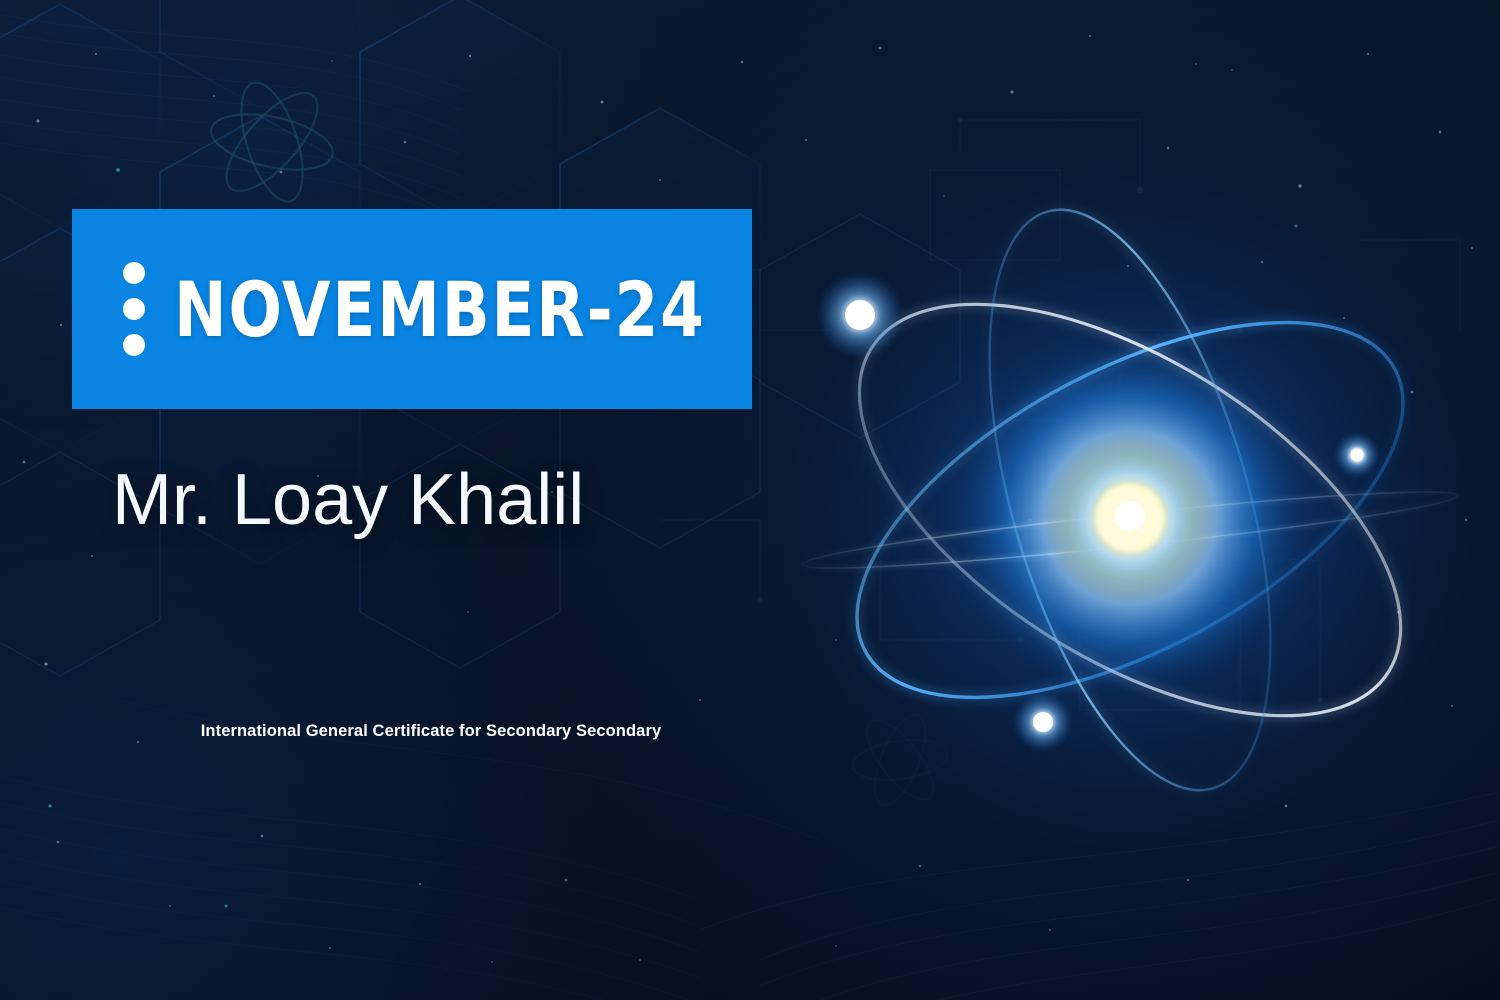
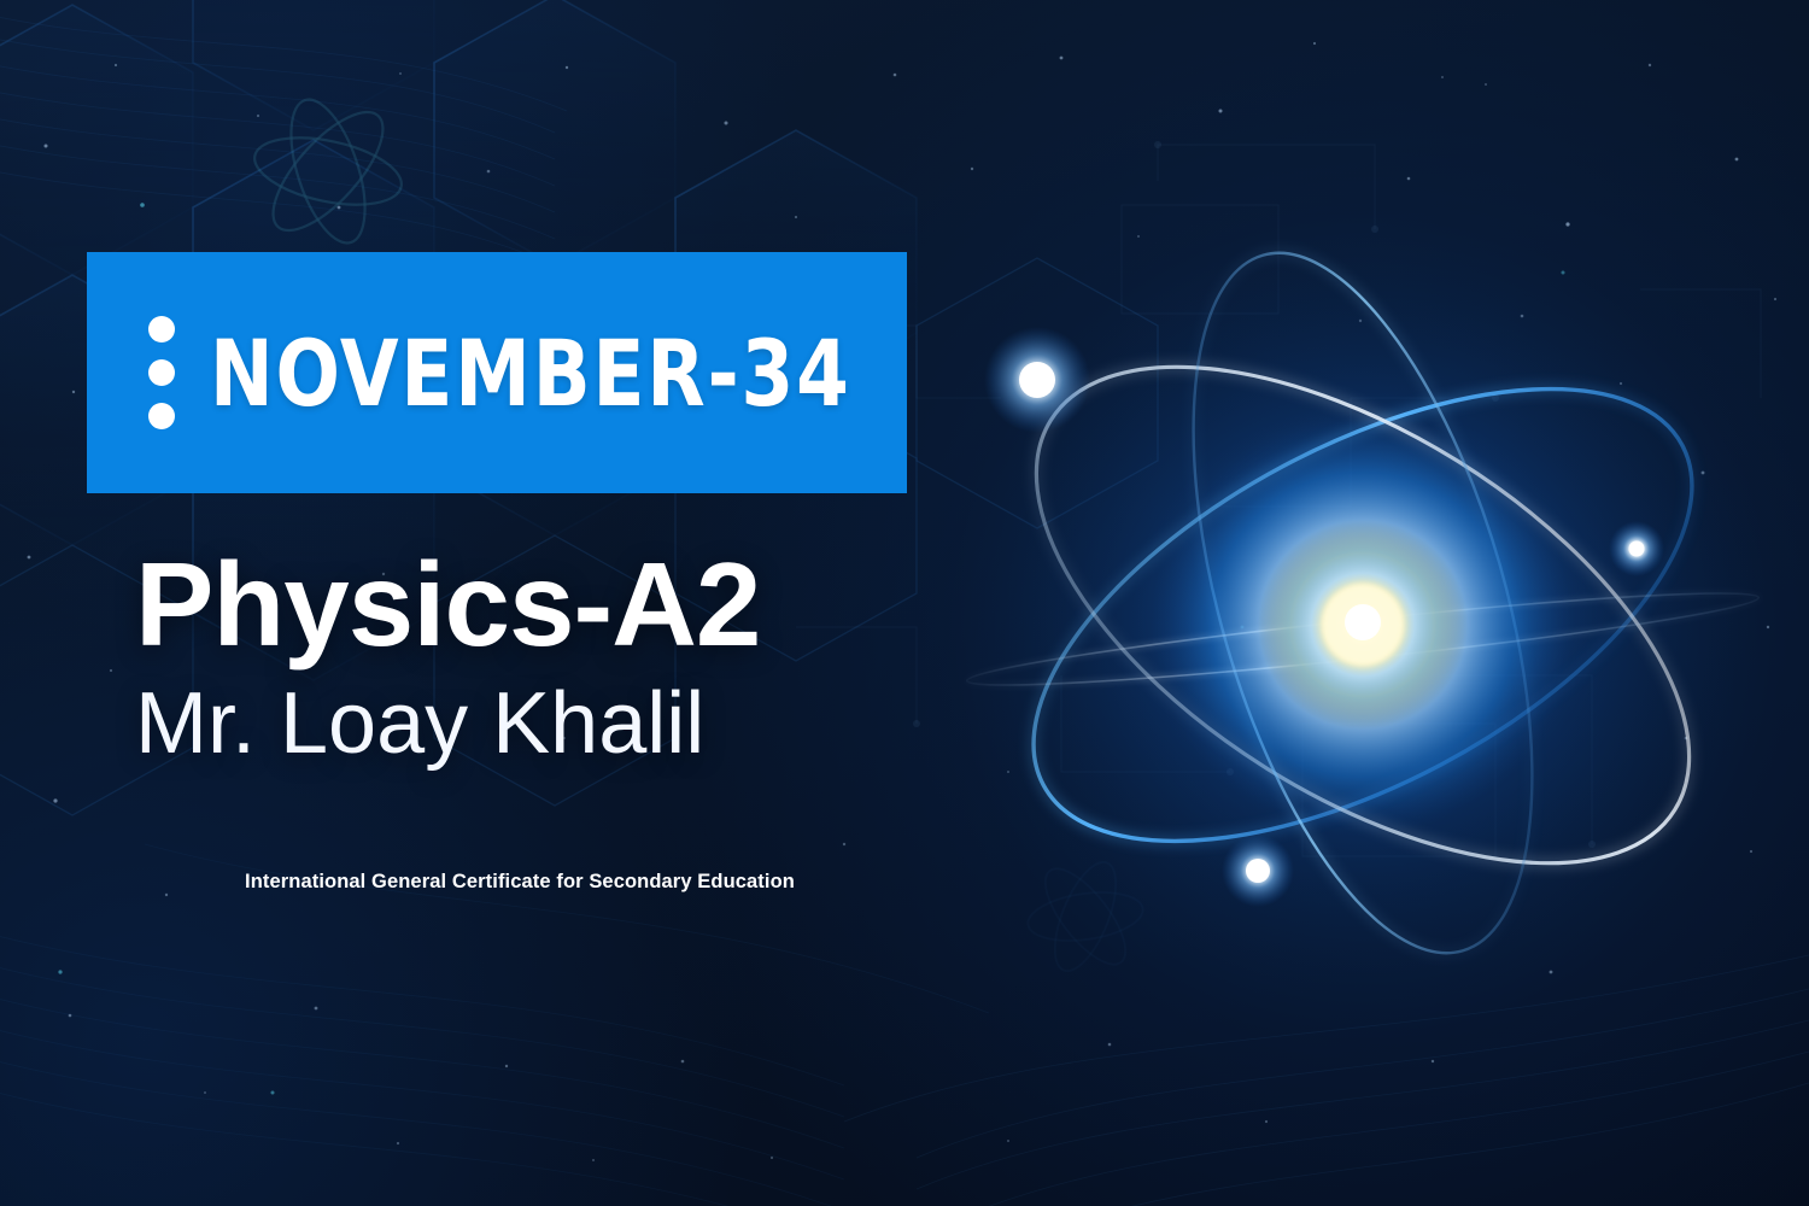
- NOVEMBER-24
+ NOVEMBER-34
+ Physics-A2
  Mr. Loay Khalil
- International General Certificate for Secondary Secondary
+ International General Certificate for Secondary Education
